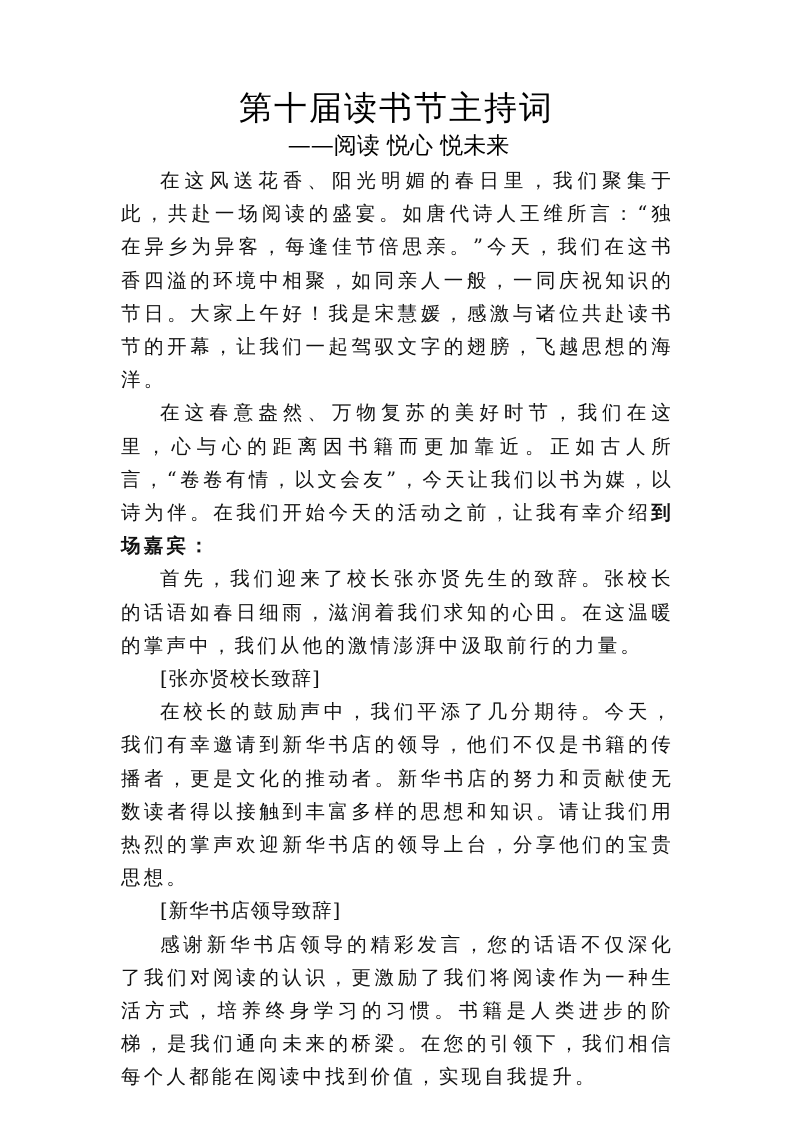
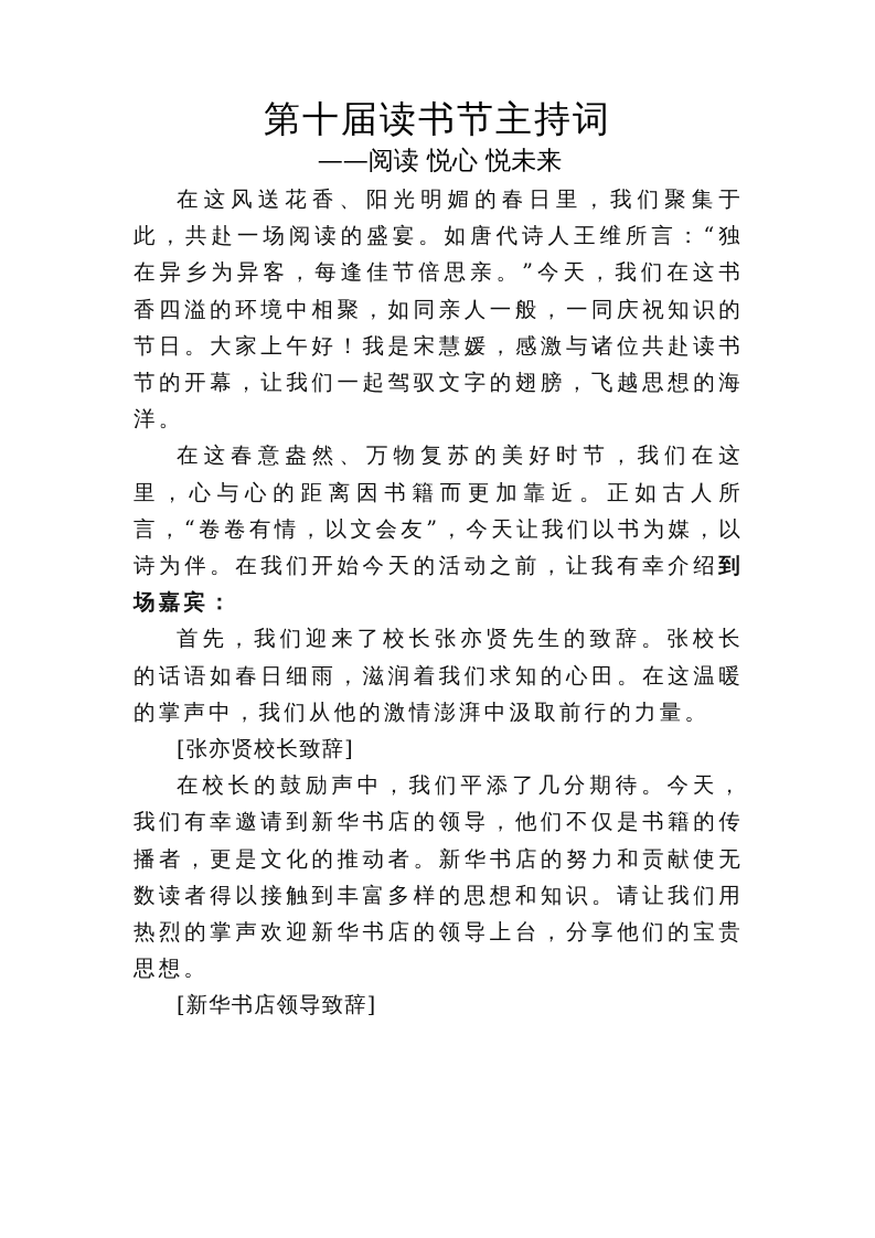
  第十届读书节主持词
  ——阅读 悦心 悦未来
  在这风送花香、阳光明媚的春日里，我们聚集于此，共赴一场阅读的盛宴。如唐代诗人王维所言：“独在异乡为异客，每逢佳节倍思亲。”今天，我们在这书香四溢的环境中相聚，如同亲人一般，一同庆祝知识的节日。大家上午好！我是宋慧媛，感激与诸位共赴读书节的开幕，让我们一起驾驭文字的翅膀，飞越思想的海洋。
  在这春意盎然、万物复苏的美好时节，我们在这里，心与心的距离因书籍而更加靠近。正如古人所言，“卷卷有情，以文会友”，今天让我们以书为媒，以诗为伴。在我们开始今天的活动之前，让我有幸介绍到场嘉宾：
  首先，我们迎来了校长张亦贤先生的致辞。张校长的话语如春日细雨，滋润着我们求知的心田。在这温暖的掌声中，我们从他的激情澎湃中汲取前行的力量。
  [张亦贤校长致辞]
  在校长的鼓励声中，我们平添了几分期待。今天，我们有幸邀请到新华书店的领导，他们不仅是书籍的传播者，更是文化的推动者。新华书店的努力和贡献使无数读者得以接触到丰富多样的思想和知识。请让我们用热烈的掌声欢迎新华书店的领导上台，分享他们的宝贵思想。
  [新华书店领导致辞]
- 感谢新华书店领导的精彩发言，您的话语不仅深化了我们对阅读的认识，更激励了我们将阅读作为一种生活方式，培养终身学习的习惯。书籍是人类进步的阶梯，是我们通向未来的桥梁。在您的引领下，我们相信每个人都能在阅读中找到价值，实现自我提升。
